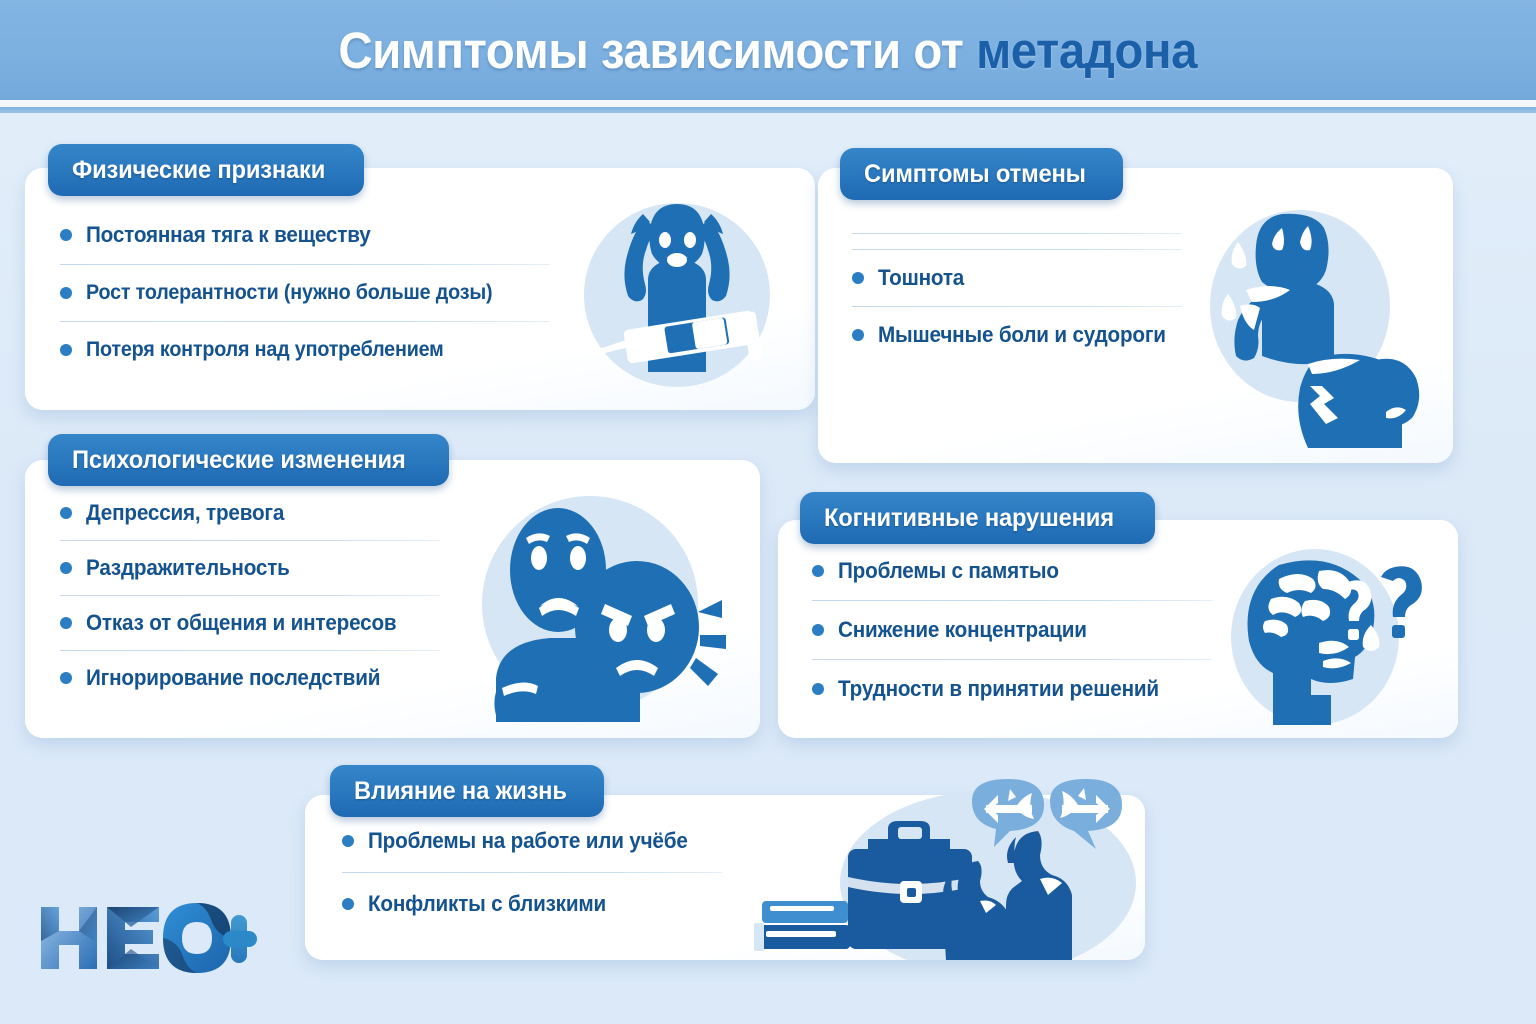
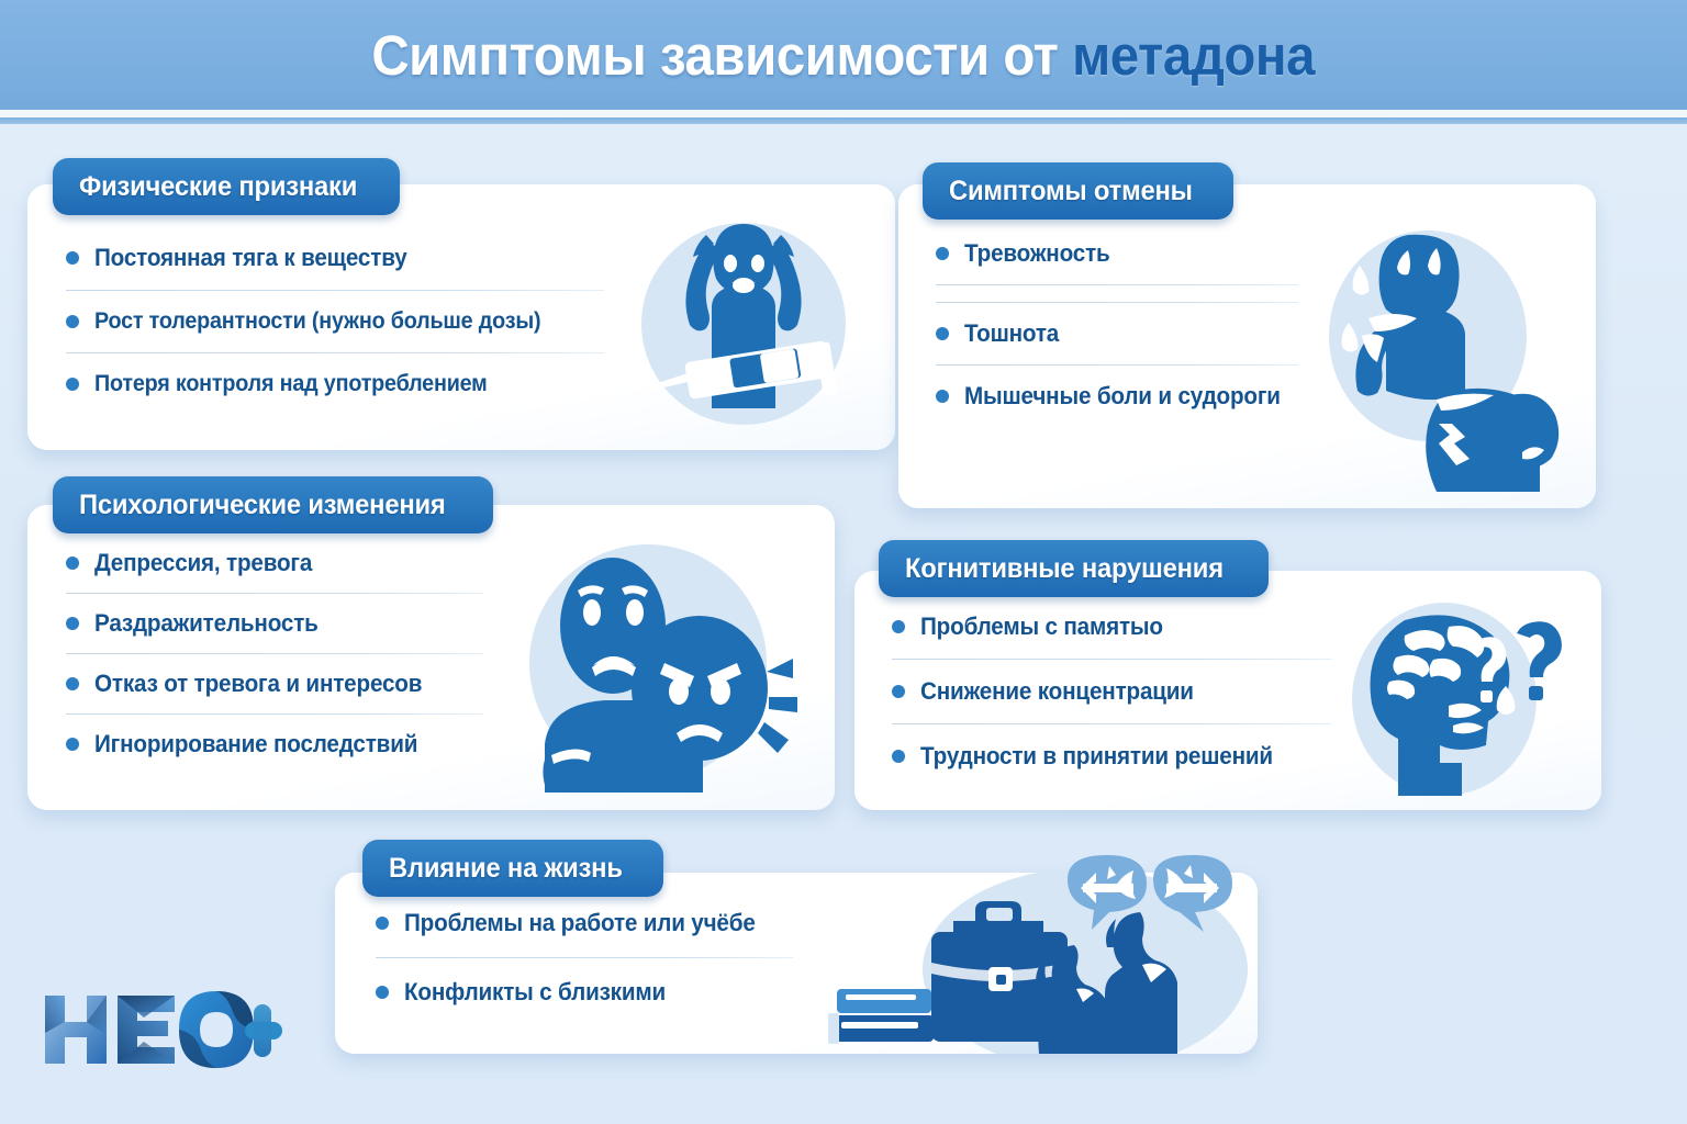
  Симптомы зависимости от метадона
  Физические признаки
  Постоянная тяга к веществу
  Рост толерантности (нужно больше дозы)
  Потеря контроля над употреблением
  Психологические изменения
  Депрессия, тревога
  Раздражительность
- Отказ от общения и интересов
+ Отказ от тревога и интересов
  Игнорирование последствий
  Симптомы отмены
+ Тревожность
  Тошнота
  Мышечные боли и судороги
  Когнитивные нарушения
  Проблемы с памятыо
  Снижение концентрации
  Трудности в принятии решений
  Влияние на жизнь
  Проблемы на работе или учёбе
  Конфликты с близкими
